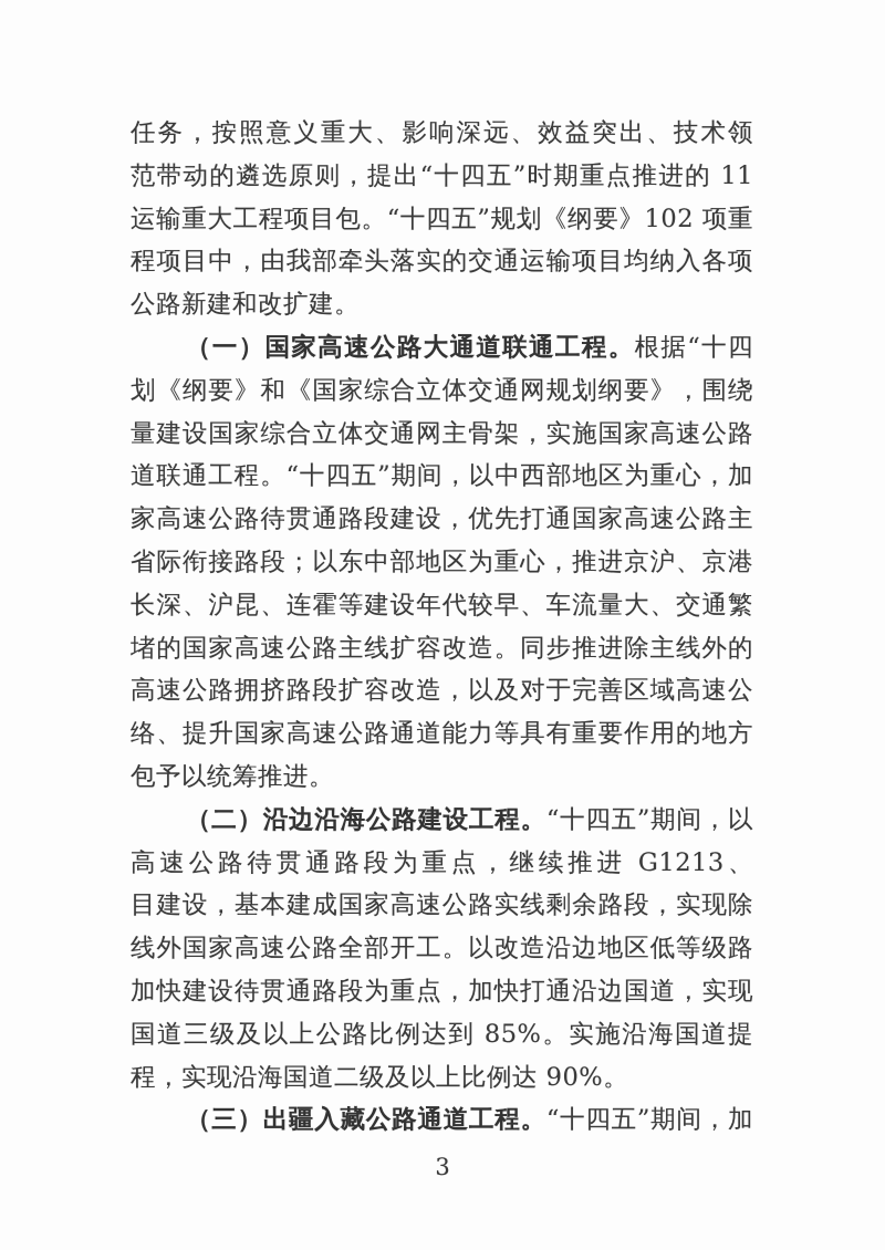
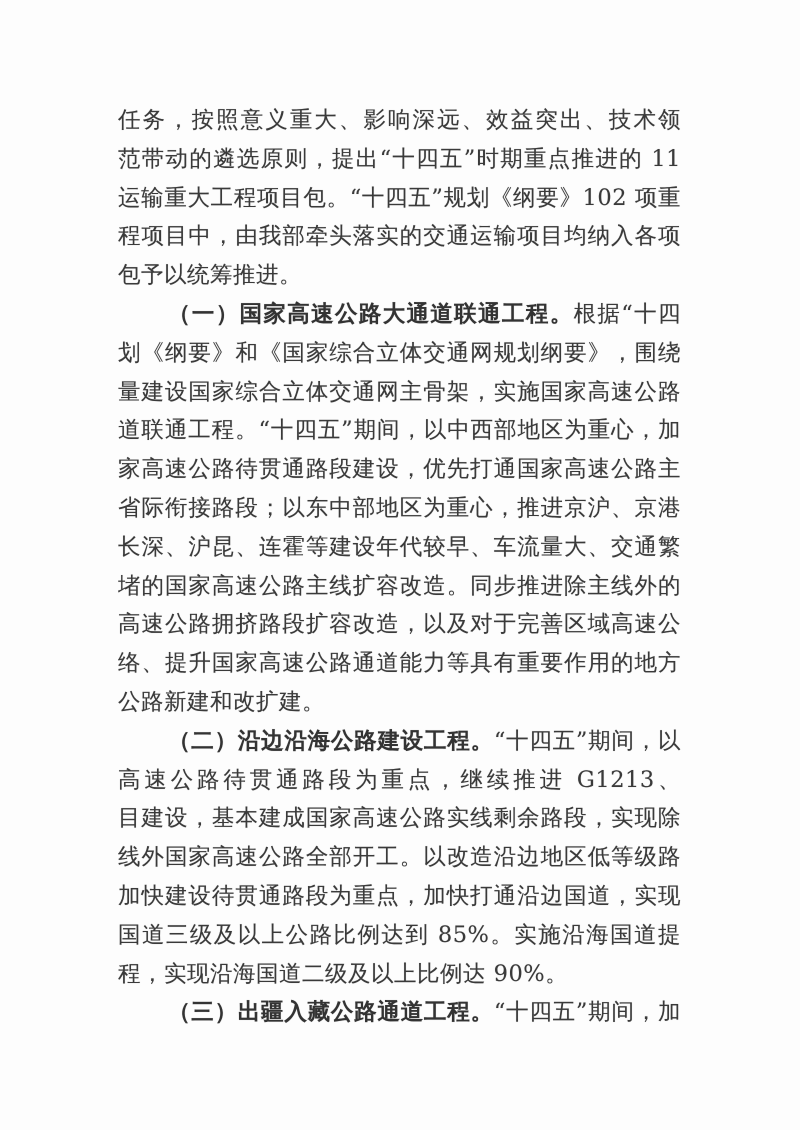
  任务，按照意义重大、影响深远、效益突出、技术领
  范带动的遴选原则，提出“十四五”时期重点推进的 11
  运输重大工程项目包。“十四五”规划《纲要》102 项重
  程项目中，由我部牵头落实的交通运输项目均纳入各项
- 公路新建和改扩建。
+ 包予以统筹推进。
  （一）国家高速公路大通道联通工程。根据“十四
  划《纲要》和《国家综合立体交通网规划纲要》，围绕
  量建设国家综合立体交通网主骨架，实施国家高速公路
  道联通工程。“十四五”期间，以中西部地区为重心，加
  家高速公路待贯通路段建设，优先打通国家高速公路主
  省际衔接路段；以东中部地区为重心，推进京沪、京港
  长深、沪昆、连霍等建设年代较早、车流量大、交通繁
  堵的国家高速公路主线扩容改造。同步推进除主线外的
  高速公路拥挤路段扩容改造，以及对于完善区域高速公
  络、提升国家高速公路通道能力等具有重要作用的地方
- 包予以统筹推进。
+ 公路新建和改扩建。
  （二）沿边沿海公路建设工程。“十四五”期间，以
  高速公路待贯通路段为重点，继续推进 G1213、
  目建设，基本建成国家高速公路实线剩余路段，实现除
  线外国家高速公路全部开工。以改造沿边地区低等级路
  加快建设待贯通路段为重点，加快打通沿边国道，实现
  国道三级及以上公路比例达到 85%。实施沿海国道提
  程，实现沿海国道二级及以上比例达 90%。
  （三）出疆入藏公路通道工程。“十四五”期间，加
- 3
